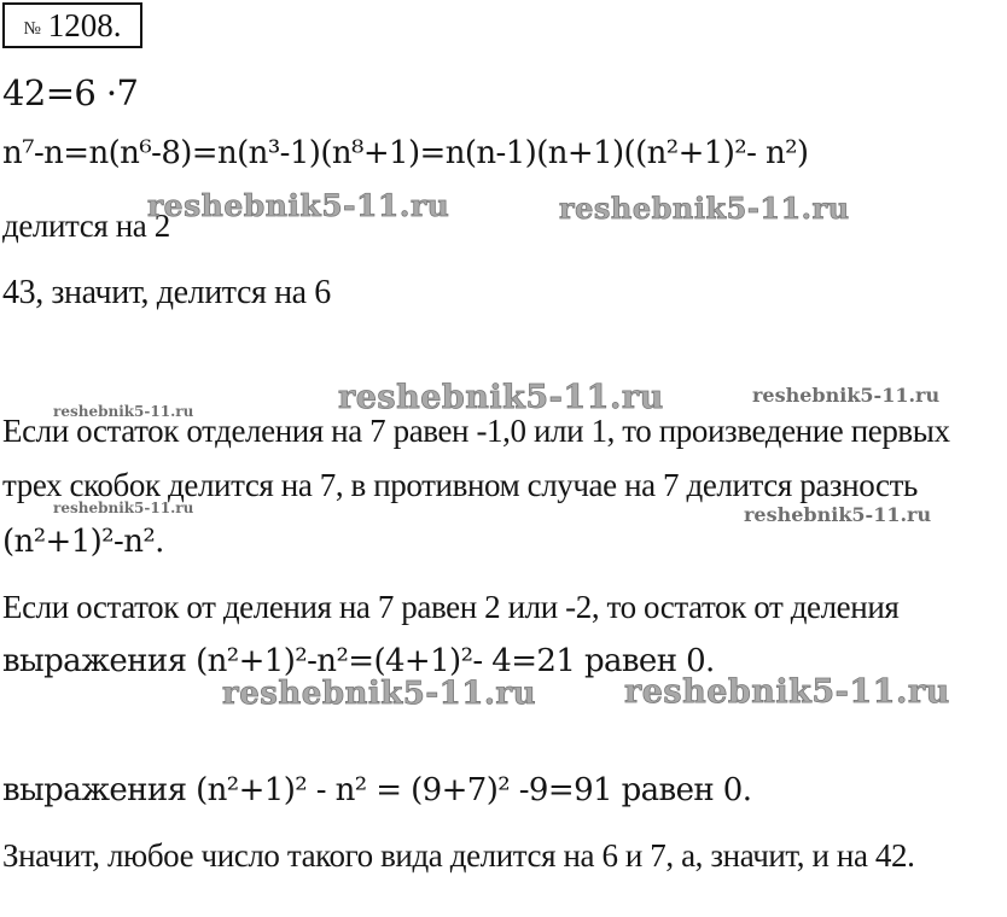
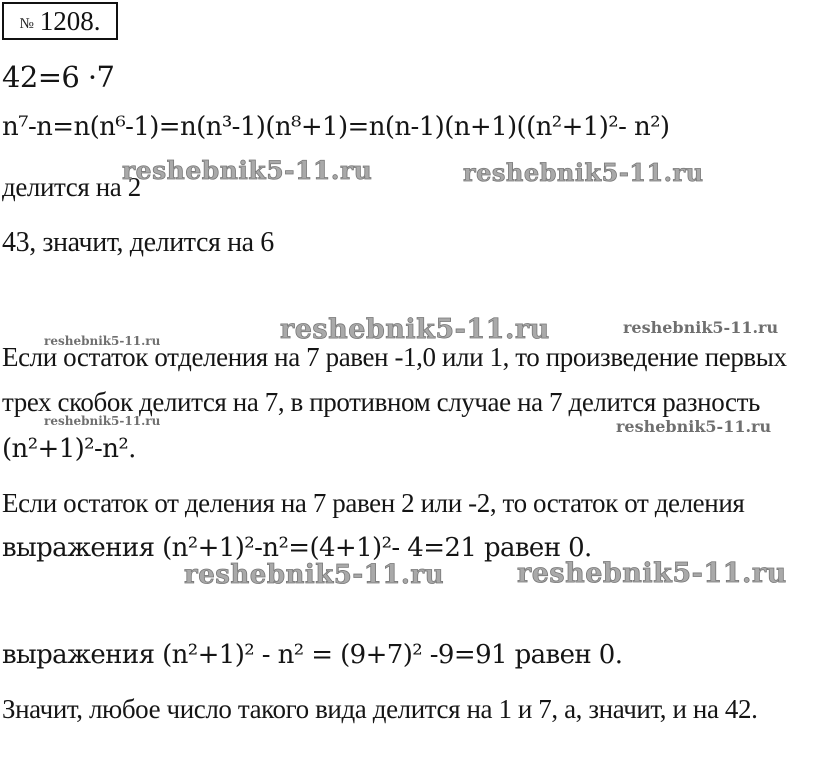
  №
  1208.
  42=6 ·7
- n⁷-n=n(n⁶-8)=n(n³-1)(n⁸+1)=n(n-1)(n+1)((n²+1)²- n²)
+ n⁷-n=n(n⁶-1)=n(n³-1)(n⁸+1)=n(n-1)(n+1)((n²+1)²- n²)
  делится на 2
  43, значит, делится на 6
  Если остаток отделения на 7 равен -1,0 или 1, то произведение первых
  трех скобок делится на 7, в противном случае на 7 делится разность
  (n²+1)²-n².
  Если остаток от деления на 7 равен 2 или -2, то остаток от деления
  выражения (n²+1)²-n²=(4+1)²- 4=21 равен 0.
  выражения (n²+1)² - n² = (9+7)² -9=91 равен 0.
- Значит, любое число такого вида делится на 6 и 7, а, значит, и на 42.
+ Значит, любое число такого вида делится на 1 и 7, а, значит, и на 42.
  reshebnik5-11.ru
  reshebnik5-11.ru
  reshebnik5-11.ru
  reshebnik5-11.ru
  reshebnik5-11.ru
  reshebnik5-11.ru
  reshebnik5-11.ru
  reshebnik5-11.ru
  reshebnik5-11.ru
